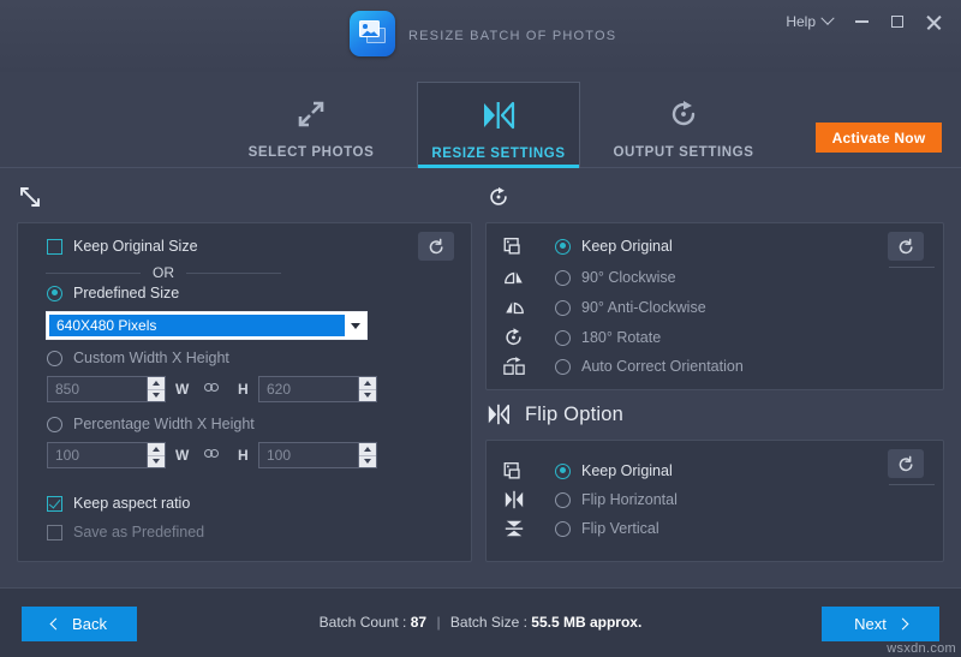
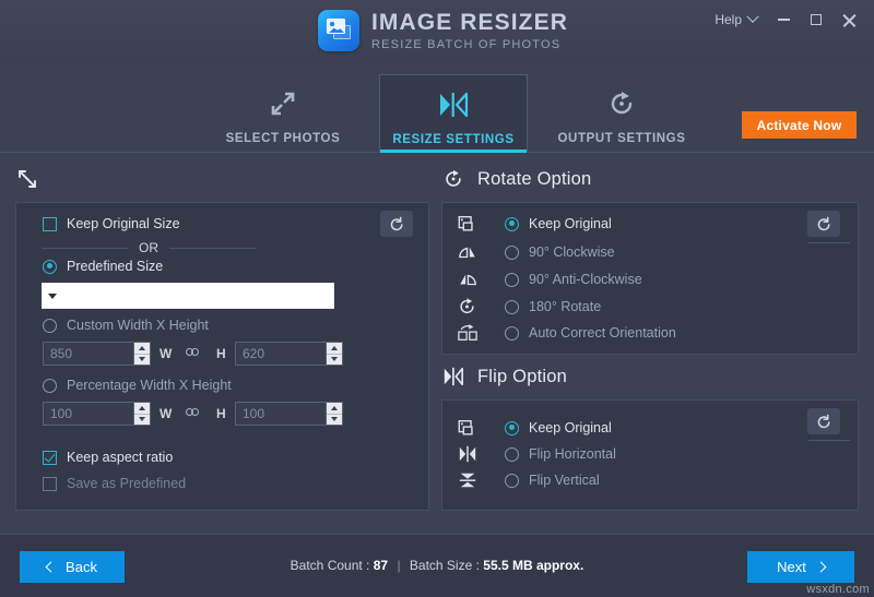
+ IMAGE RESIZER
  RESIZE BATCH OF PHOTOS
  Help
  SELECT PHOTOS
  RESIZE SETTINGS
  OUTPUT SETTINGS
  Activate Now
  Keep Original Size
  OR
  Predefined Size
- 640X480 Pixels
  Custom Width X Height
  850
  W
  H
  620
  Percentage Width X Height
  100
  W
  H
  100
  Keep aspect ratio
  Save as Predefined
+ Rotate Option
  Keep Original
  90° Clockwise
  90° Anti-Clockwise
  180° Rotate
  Auto Correct Orientation
  Flip Option
  Keep Original
  Flip Horizontal
  Flip Vertical
  Back
  Batch Count : 87 | Batch Size : 55.5 MB approx.
  Next
  wsxdn.com
